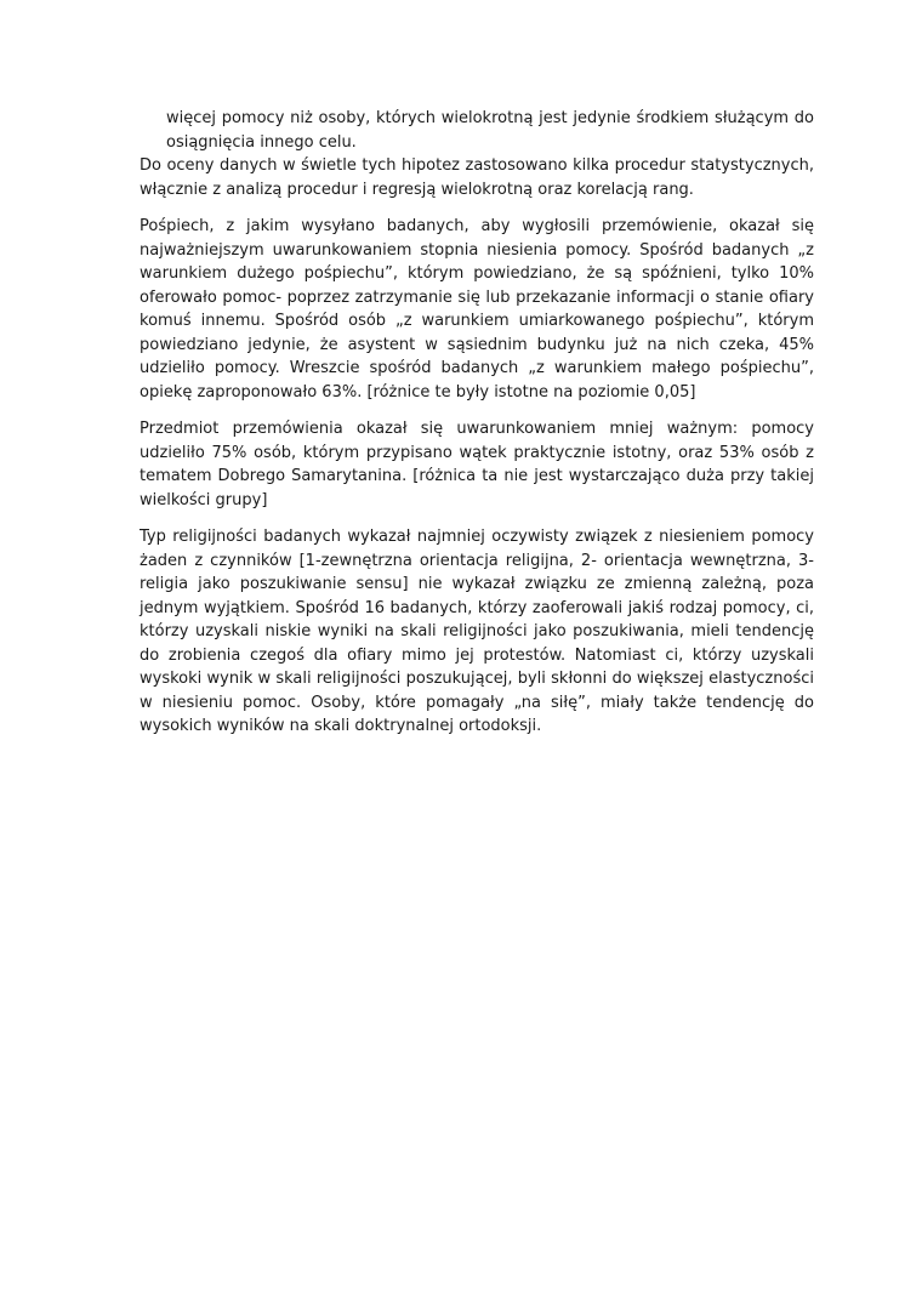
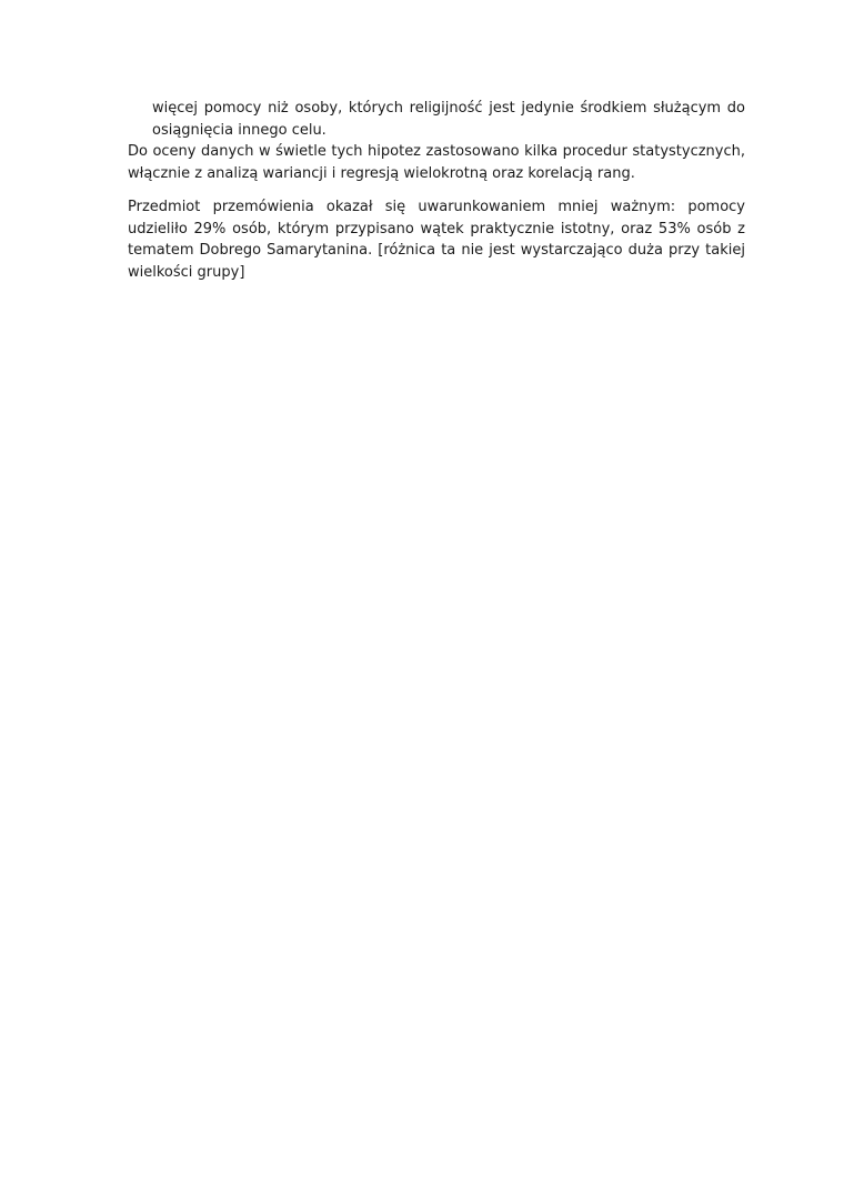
- więcej pomocy niż osoby, których wielokrotną jest jedynie środkiem służącym do osiągnięcia innego celu.
+ więcej pomocy niż osoby, których religijność jest jedynie środkiem służącym do osiągnięcia innego celu.
- Do oceny danych w świetle tych hipotez zastosowano kilka procedur statystycznych, włącznie z analizą procedur i regresją wielokrotną oraz korelacją rang.
+ Do oceny danych w świetle tych hipotez zastosowano kilka procedur statystycznych, włącznie z analizą wariancji i regresją wielokrotną oraz korelacją rang.
- Pośpiech, z jakim wysyłano badanych, aby wygłosili przemówienie, okazał się najważniejszym uwarunkowaniem stopnia niesienia pomocy. Spośród badanych „z warunkiem dużego pośpiechu”, którym powiedziano, że są spóźnieni, tylko 10% oferowało pomoc- poprzez zatrzymanie się lub przekazanie informacji o stanie ofiary komuś innemu. Spośród osób „z warunkiem umiarkowanego pośpiechu”, którym powiedziano jedynie, że asystent w sąsiednim budynku już na nich czeka, 45% udzieliło pomocy. Wreszcie spośród badanych „z warunkiem małego pośpiechu”, opiekę zaproponowało 63%. [różnice te były istotne na poziomie 0,05]
- Przedmiot przemówienia okazał się uwarunkowaniem mniej ważnym: pomocy udzieliło 75% osób, którym przypisano wątek praktycznie istotny, oraz 53% osób z tematem Dobrego Samarytanina. [różnica ta nie jest wystarczająco duża przy takiej wielkości grupy]
+ Przedmiot przemówienia okazał się uwarunkowaniem mniej ważnym: pomocy udzieliło 29% osób, którym przypisano wątek praktycznie istotny, oraz 53% osób z tematem Dobrego Samarytanina. [różnica ta nie jest wystarczająco duża przy takiej wielkości grupy]
- Typ religijności badanych wykazał najmniej oczywisty związek z niesieniem pomocy żaden z czynników [1-zewnętrzna orientacja religijna, 2- orientacja wewnętrzna, 3- religia jako poszukiwanie sensu] nie wykazał związku ze zmienną zależną, poza jednym wyjątkiem. Spośród 16 badanych, którzy zaoferowali jakiś rodzaj pomocy, ci, którzy uzyskali niskie wyniki na skali religijności jako poszukiwania, mieli tendencję do zrobienia czegoś dla ofiary mimo jej protestów. Natomiast ci, którzy uzyskali wyskoki wynik w skali religijności poszukującej, byli skłonni do większej elastyczności w niesieniu pomoc. Osoby, które pomagały „na siłę”, miały także tendencję do wysokich wyników na skali doktrynalnej ortodoksji.
